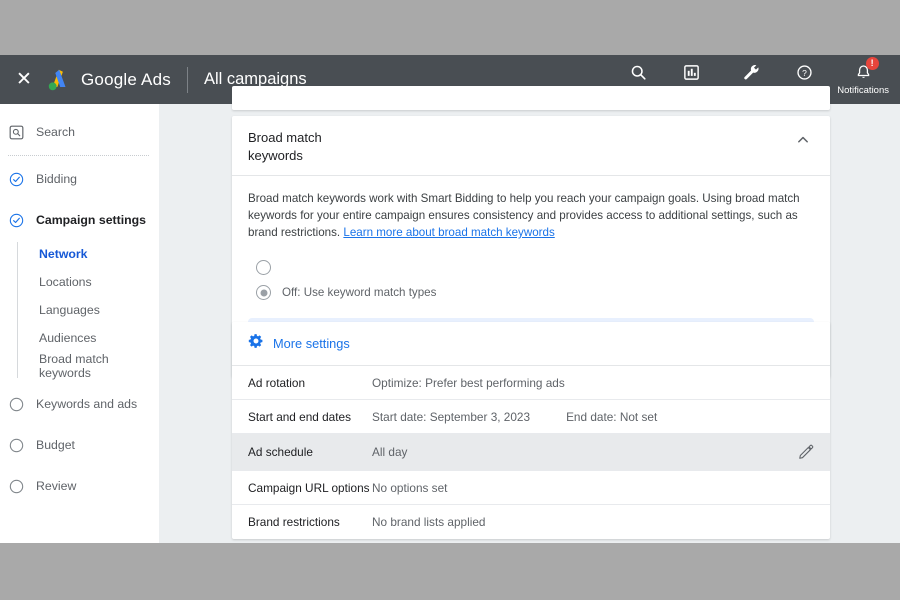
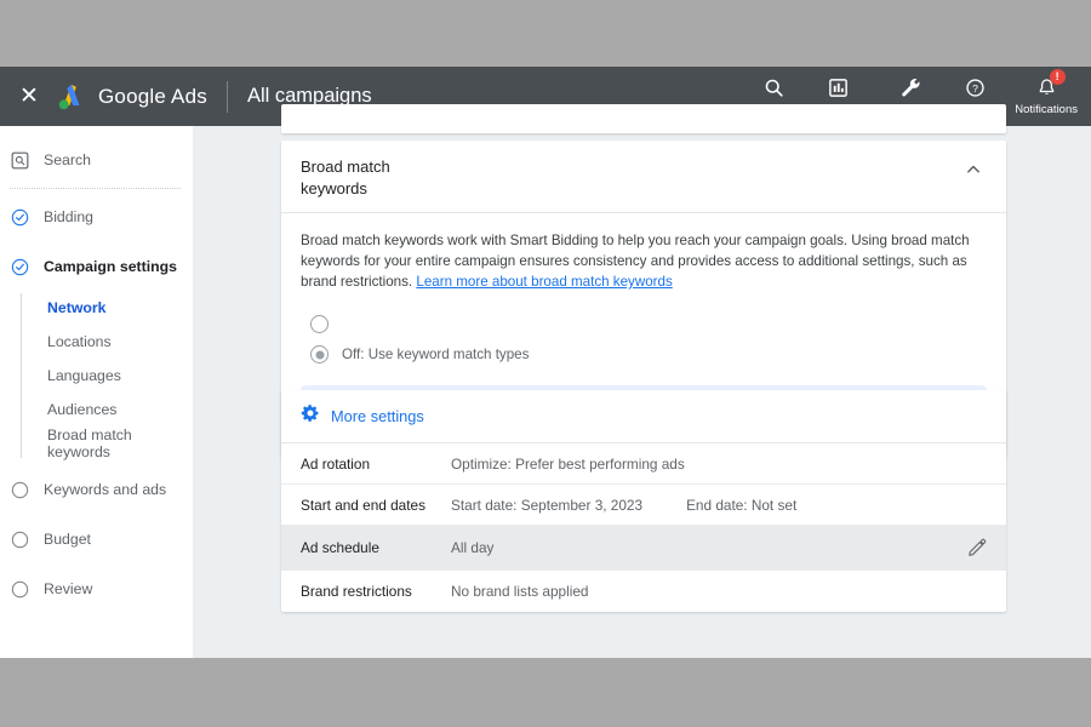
  ✕
  Google Ads
  All campaigns
  ?
  !
  Notifications
  Search
  Bidding
  Campaign settings
  Network
  Locations
  Languages
  Audiences
  Broad match keywords
  Keywords and ads
  Budget
  Review
  Broad match
  keywords
  Broad match keywords work with Smart Bidding to help you reach your campaign goals. Using broad match keywords for your entire campaign ensures consistency and provides access to additional settings, such as brand restrictions. Learn more about broad match keywords
  Off: Use keyword match types
  More settings
  Ad rotation
  Optimize: Prefer best performing ads
  Start and end dates
  Start date: September 3, 2023
  End date: Not set
  Ad schedule
  All day
- Campaign URL options
- No options set
  Brand restrictions
  No brand lists applied
